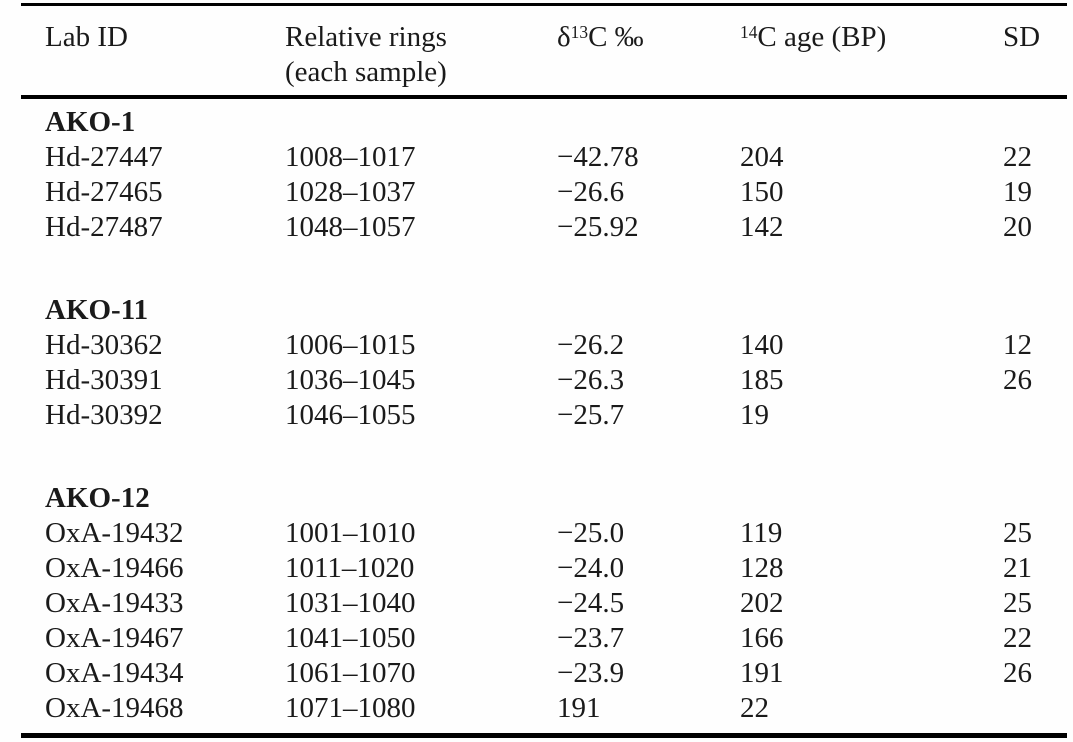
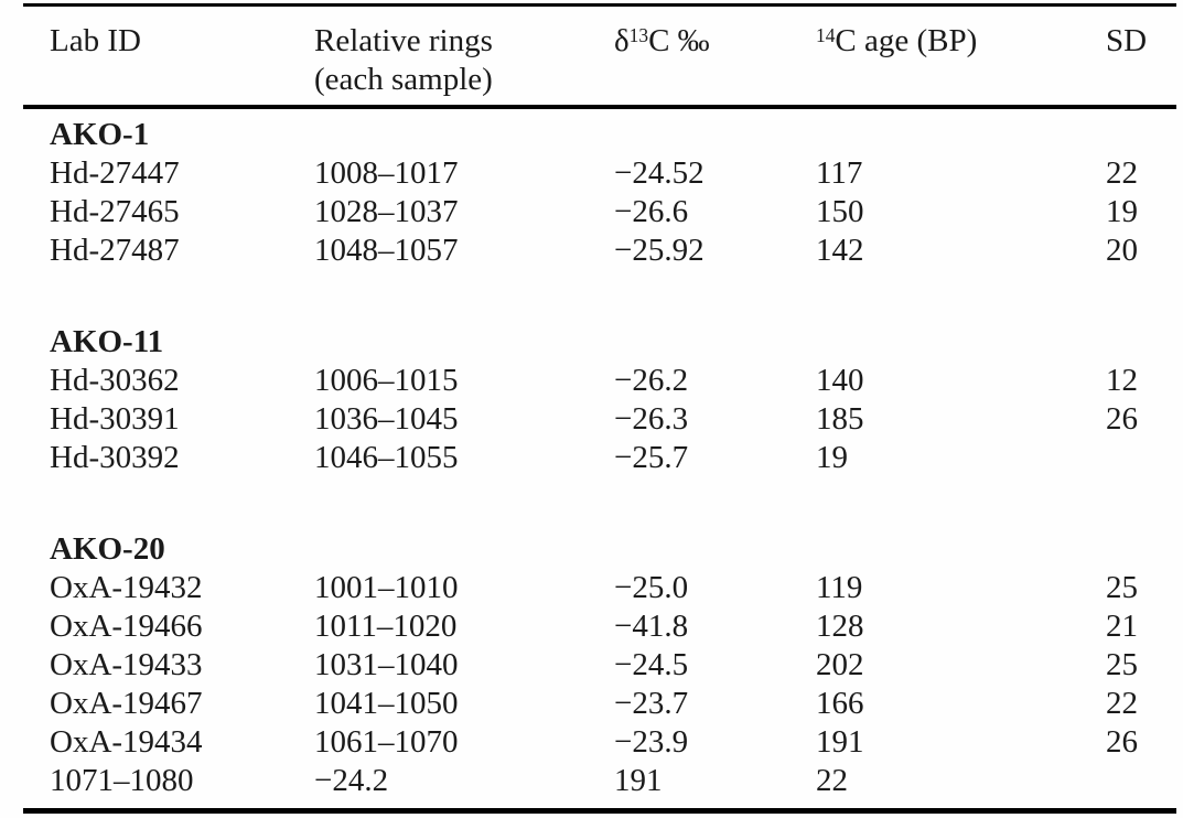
  Lab ID
  Relative rings
  δ13C ‰
  14C age (BP)
  SD
  (each sample)
  AKO-1
  Hd-27447
  1008–1017
- −42.78
+ −24.52
- 204
+ 117
  22
  Hd-27465
  1028–1037
  −26.6
  150
  19
  Hd-27487
  1048–1057
  −25.92
  142
  20
  AKO-11
  Hd-30362
  1006–1015
  −26.2
  140
  12
  Hd-30391
  1036–1045
  −26.3
  185
  26
  Hd-30392
  1046–1055
  −25.7
  19
- AKO-12
+ AKO-20
  OxA-19432
  1001–1010
  −25.0
  119
  25
  OxA-19466
  1011–1020
- −24.0
+ −41.8
  128
  21
  OxA-19433
  1031–1040
  −24.5
  202
  25
  OxA-19467
  1041–1050
  −23.7
  166
  22
  OxA-19434
  1061–1070
  −23.9
  191
  26
- OxA-19468
  1071–1080
+ −24.2
  191
  22
